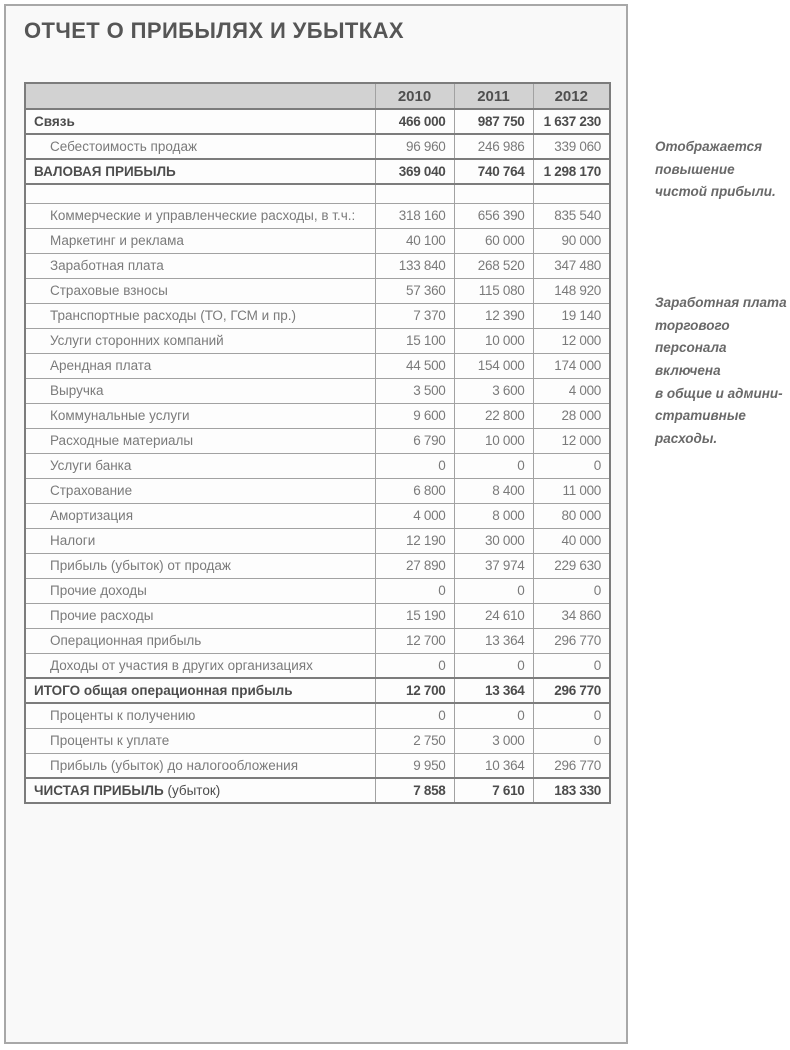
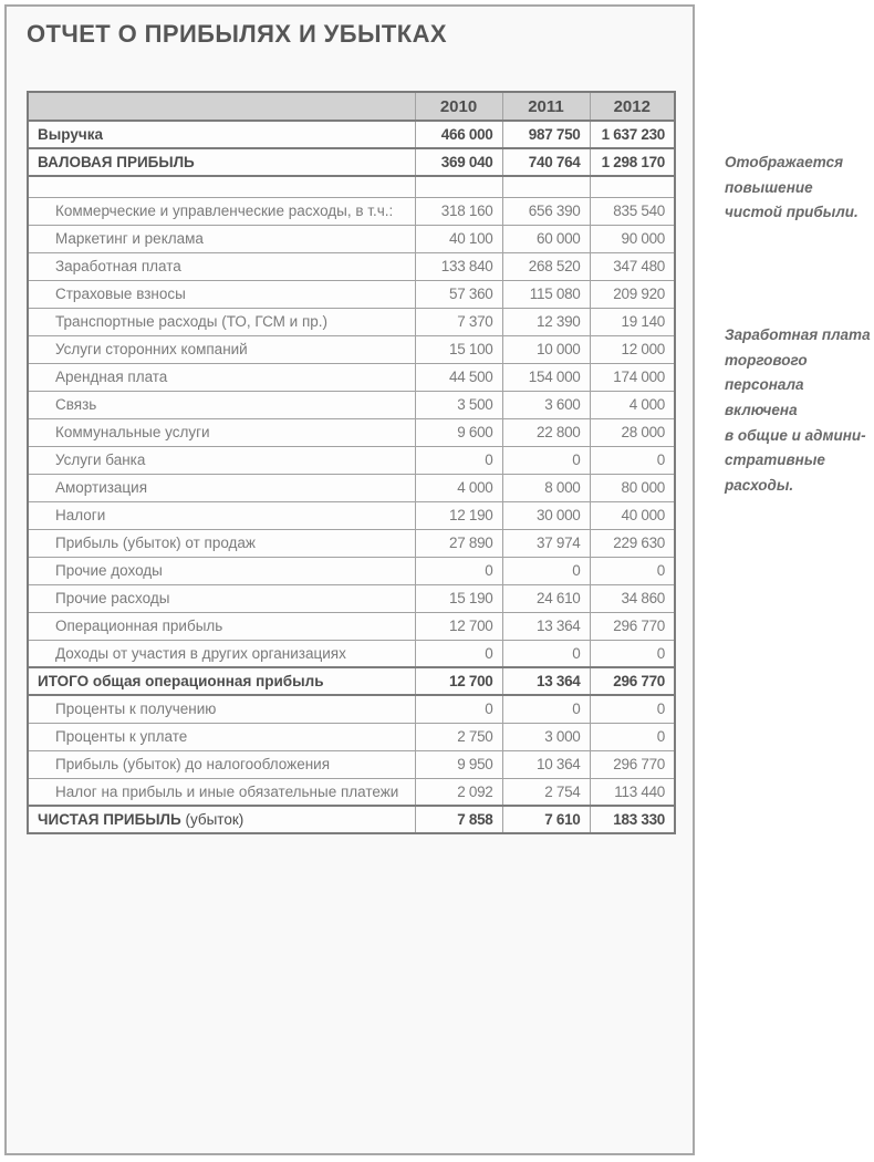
  ОТЧЕТ О ПРИБЫЛЯХ И УБЫТКАХ
  	2010	2011	2012
- Связь	466 000	987 750	1 637 230
+ Выручка	466 000	987 750	1 637 230
- Себестоимость продаж	96 960	246 986	339 060
  ВАЛОВАЯ ПРИБЫЛЬ	369 040	740 764	1 298 170
  Коммерческие и управленческие расходы, в т.ч.:	318 160	656 390	835 540
  Маркетинг и реклама	40 100	60 000	90 000
  Заработная плата	133 840	268 520	347 480
- Страховые взносы	57 360	115 080	148 920
+ Страховые взносы	57 360	115 080	209 920
  Транспортные расходы (ТО, ГСМ и пр.)	7 370	12 390	19 140
  Услуги сторонних компаний	15 100	10 000	12 000
  Арендная плата	44 500	154 000	174 000
- Выручка	3 500	3 600	4 000
+ Связь	3 500	3 600	4 000
  Коммунальные услуги	9 600	22 800	28 000
- Расходные материалы	6 790	10 000	12 000
  Услуги банка	0	0	0
- Страхование	6 800	8 400	11 000
  Амортизация	4 000	8 000	80 000
  Налоги	12 190	30 000	40 000
  Прибыль (убыток) от продаж	27 890	37 974	229 630
  Прочие доходы	0	0	0
  Прочие расходы	15 190	24 610	34 860
  Операционная прибыль	12 700	13 364	296 770
  Доходы от участия в других организациях	0	0	0
  ИТОГО общая операционная прибыль	12 700	13 364	296 770
  Проценты к получению	0	0	0
  Проценты к уплате	2 750	3 000	0
  Прибыль (убыток) до налогообложения	9 950	10 364	296 770
+ Налог на прибыль и иные обязательные платежи	2 092	2 754	113 440
  ЧИСТАЯ ПРИБЫЛЬ (убыток)	7 858	7 610	183 330
  Отображается
  повышение
  чистой прибыли.
  Заработная плата
  торгового
  персонала включена
  в общие и админи-
  стративные
  расходы.
